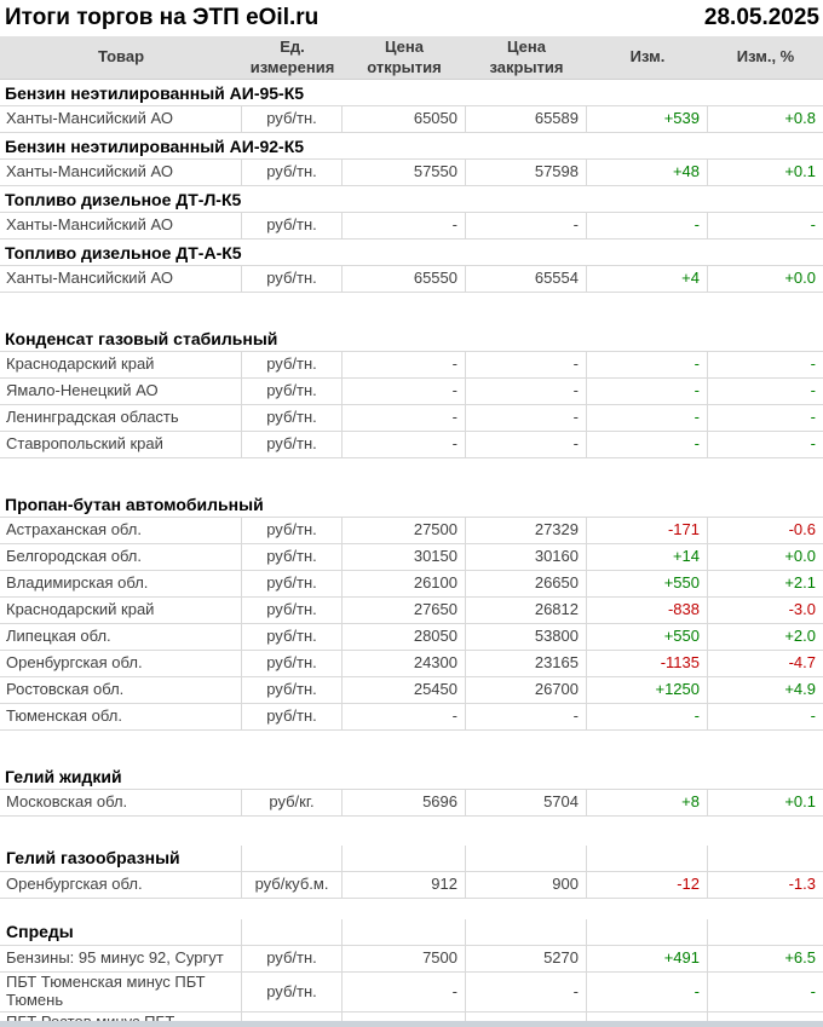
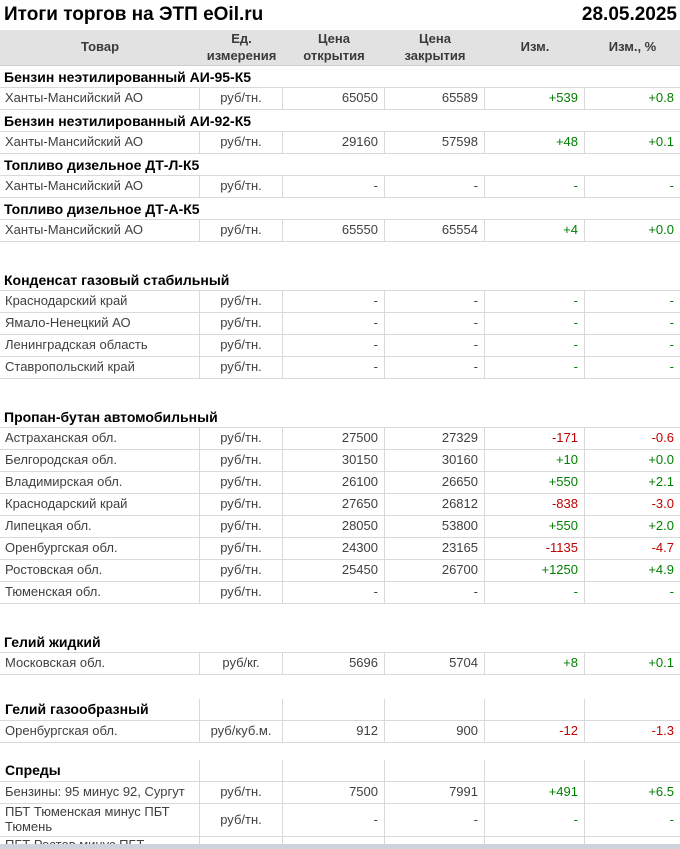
  Итоги торгов на ЭТП eOil.ru
  28.05.2025
  Товар
  Ед. измерения
  Цена открытия
  Цена закрытия
  Изм.
  Изм., %
  Бензин неэтилированный АИ-95-К5
  Ханты-Мансийский АО
  руб/тн.
  65050
  65589
  +539
  +0.8
  Бензин неэтилированный АИ-92-К5
  Ханты-Мансийский АО
  руб/тн.
- 57550
+ 29160
  57598
  +48
  +0.1
  Топливо дизельное ДТ-Л-К5
  Ханты-Мансийский АО
  руб/тн.
  -
  -
  -
  -
  Топливо дизельное ДТ-А-К5
  Ханты-Мансийский АО
  руб/тн.
  65550
  65554
  +4
  +0.0
  Конденсат газовый стабильный
  Краснодарский край
  руб/тн.
  -
  -
  -
  -
  Ямало-Ненецкий АО
  руб/тн.
  -
  -
  -
  -
  Ленинградская область
  руб/тн.
  -
  -
  -
  -
  Ставропольский край
  руб/тн.
  -
  -
  -
  -
  Пропан-бутан автомобильный
  Астраханская обл.
  руб/тн.
  27500
  27329
  -171
  -0.6
  Белгородская обл.
  руб/тн.
  30150
  30160
- +14
+ +10
  +0.0
  Владимирская обл.
  руб/тн.
  26100
  26650
  +550
  +2.1
  Краснодарский край
  руб/тн.
  27650
  26812
  -838
  -3.0
  Липецкая обл.
  руб/тн.
  28050
  53800
  +550
  +2.0
  Оренбургская обл.
  руб/тн.
  24300
  23165
  -1135
  -4.7
  Ростовская обл.
  руб/тн.
  25450
  26700
  +1250
  +4.9
  Тюменская обл.
  руб/тн.
  -
  -
  -
  -
  Гелий жидкий
  Московская обл.
  руб/кг.
  5696
  5704
  +8
  +0.1
  Гелий газообразный
  Оренбургская обл.
  руб/куб.м.
  912
  900
  -12
  -1.3
  Спреды
  Бензины: 95 минус 92, Сургут
  руб/тн.
  7500
- 5270
+ 7991
  +491
  +6.5
  ПБТ Тюменская минус ПБТ Тюмень
  руб/тн.
  -
  -
  -
  -
